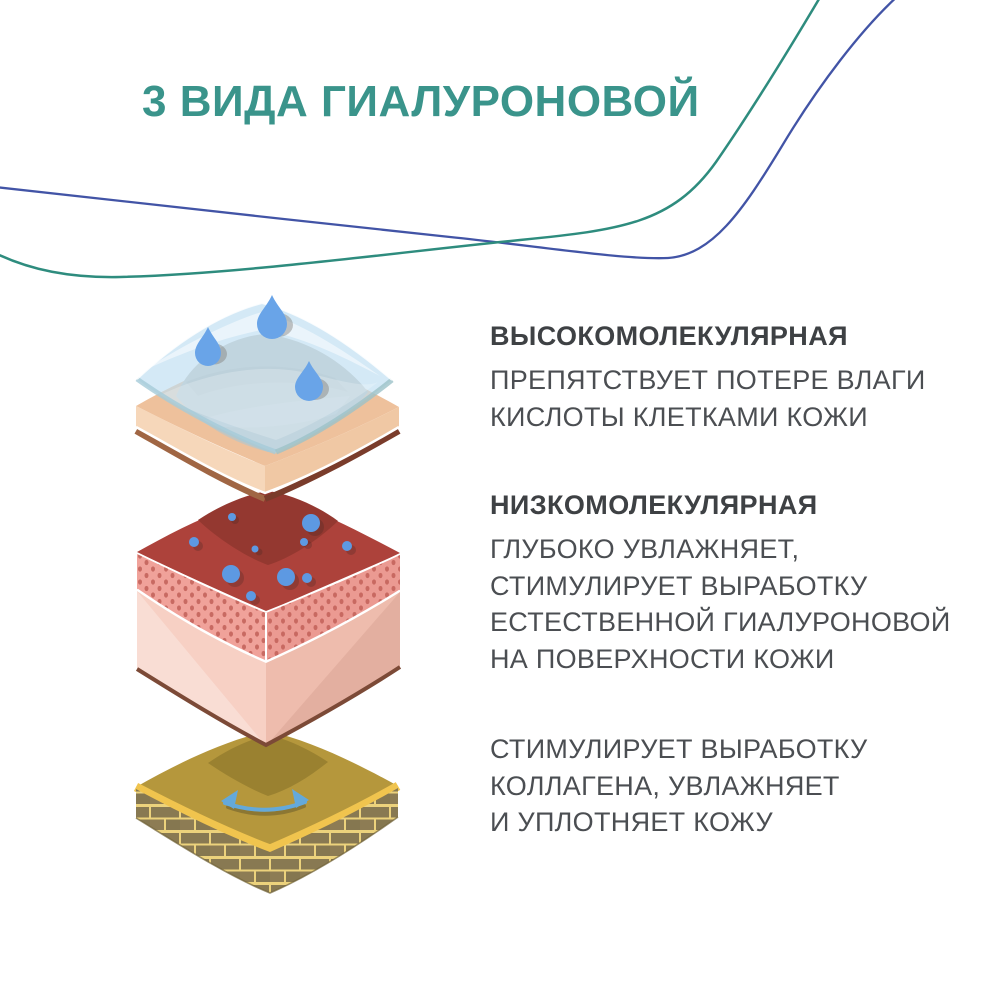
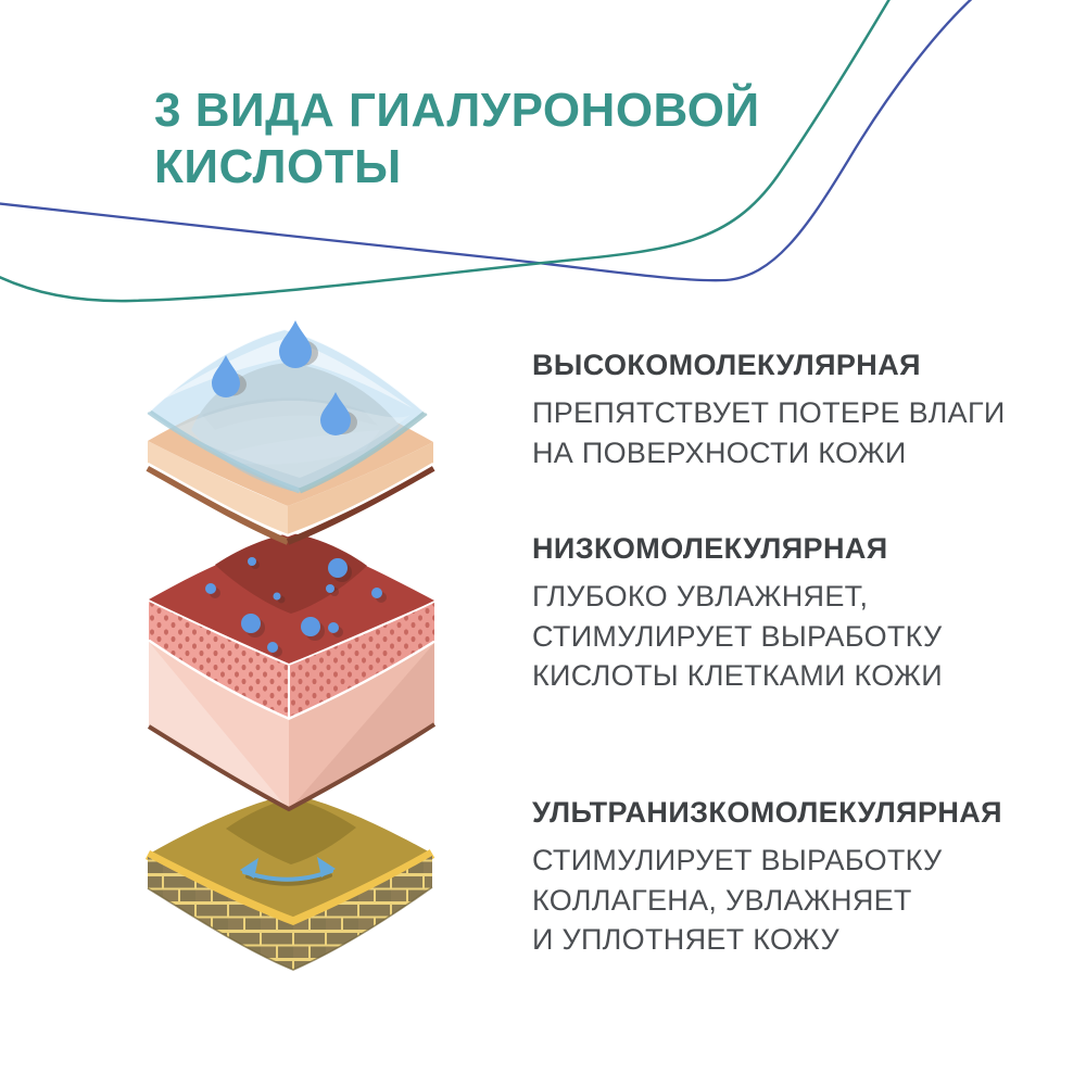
  3 ВИДА ГИАЛУРОНОВОЙ
+ КИСЛОТЫ
  ВЫСОКОМОЛЕКУЛЯРНАЯ
  ПРЕПЯТСТВУЕТ ПОТЕРЕ ВЛАГИ
- КИСЛОТЫ КЛЕТКАМИ КОЖИ
+ НА ПОВЕРХНОСТИ КОЖИ
  НИЗКОМОЛЕКУЛЯРНАЯ
  ГЛУБОКО УВЛАЖНЯЕТ,
  СТИМУЛИРУЕТ ВЫРАБОТКУ
- ЕСТЕСТВЕННОЙ ГИАЛУРОНОВОЙ
- НА ПОВЕРХНОСТИ КОЖИ
+ КИСЛОТЫ КЛЕТКАМИ КОЖИ
+ УЛЬТРАНИЗКОМОЛЕКУЛЯРНАЯ
  СТИМУЛИРУЕТ ВЫРАБОТКУ
  КОЛЛАГЕНА, УВЛАЖНЯЕТ
  И УПЛОТНЯЕТ КОЖУ
